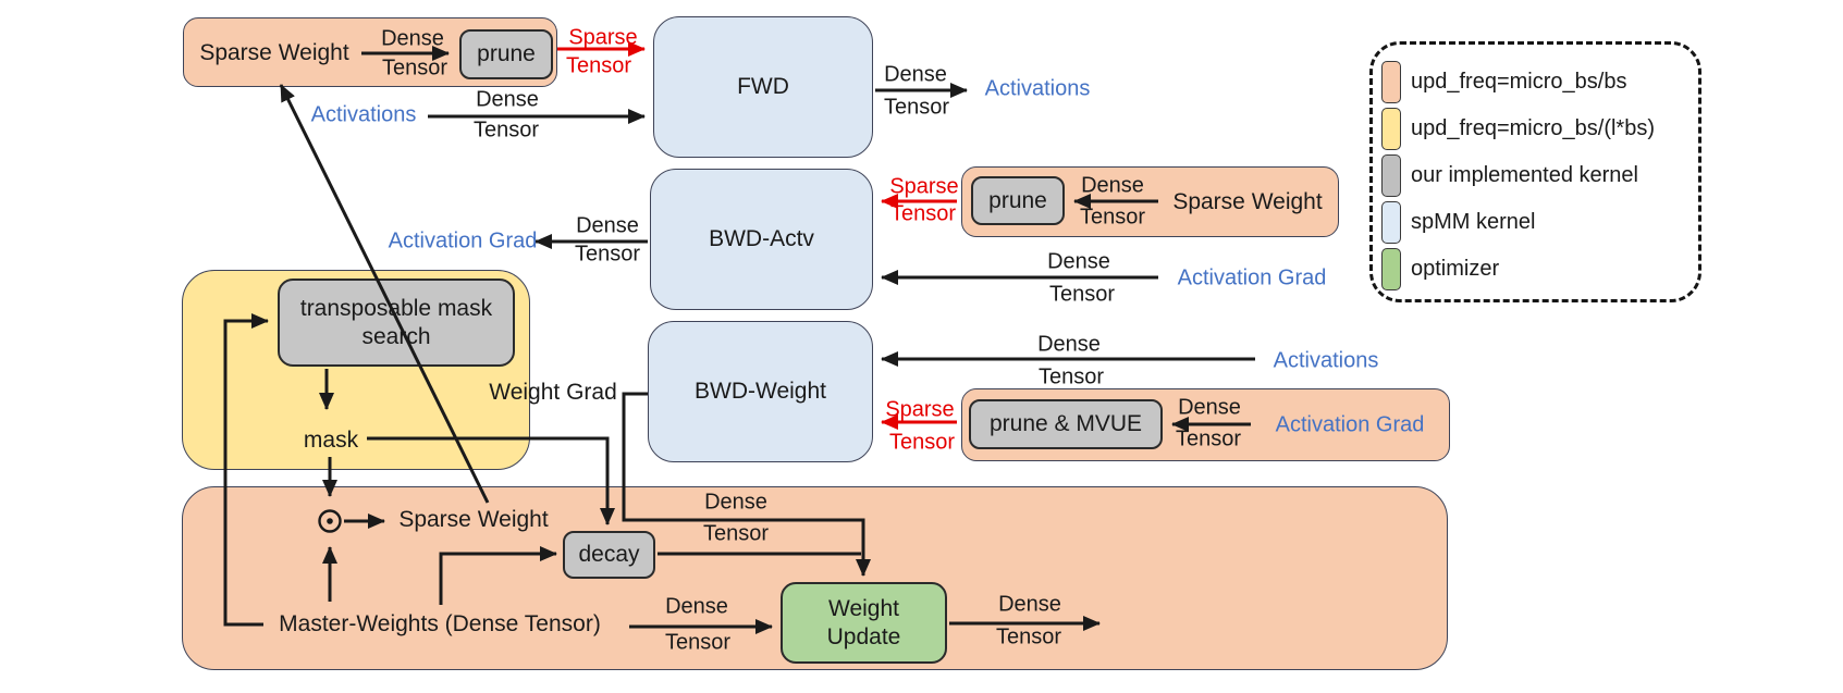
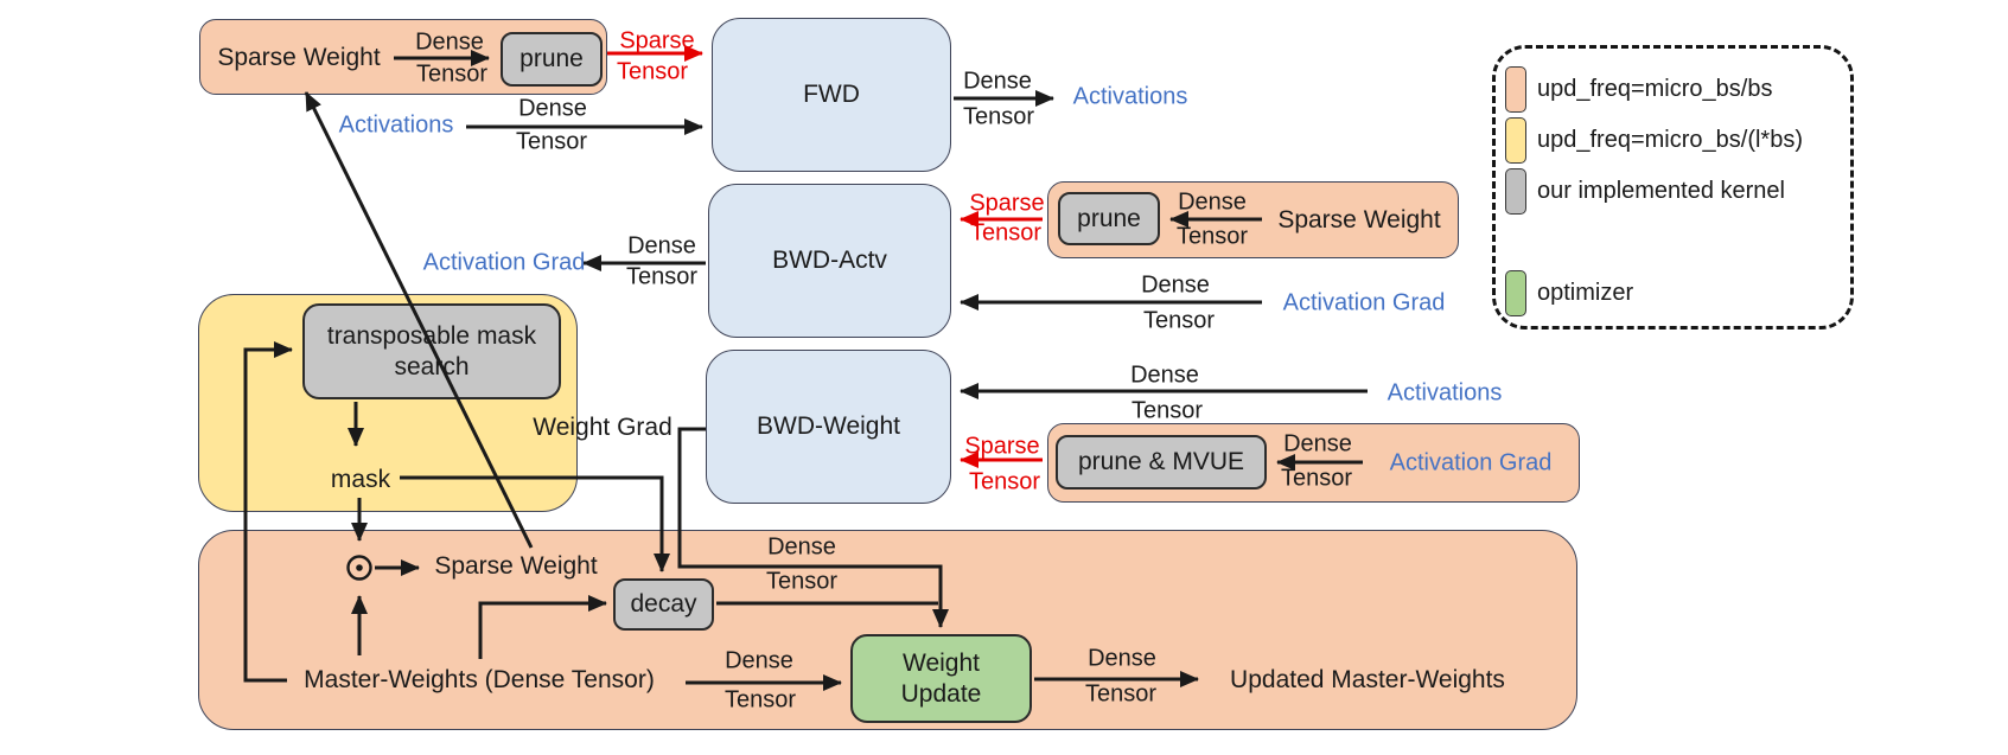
  prune
  FWD
  BWD-Actv
  prune
  BWD-Weight
  prune & MVUE
  transposable mask
  search
  decay
  Weight
  Update
  Sparse Weight
  Dense
  Tensor
  Sparse
  Tensor
  Activations
  Dense
  Tensor
  Dense
  Tensor
  Activations
  Dense
  Tensor
  Activation Grad
  Sparse
  Tensor
  Dense
  Tensor
  Sparse Weight
  Dense
  Tensor
  Activation Grad
  Dense
  Tensor
  Activations
  Sparse
  Tensor
  Dense
  Tensor
  Activation Grad
  Weight Grad
  mask
  Dense
  Tensor
  Sparse Weight
  Master-Weights (Dense Tensor)
  Dense
  Tensor
  Dense
  Tensor
+ Updated Master-Weights
  upd_freq=micro_bs/bs
  upd_freq=micro_bs/(l*bs)
  our implemented kernel
- spMM kernel
  optimizer
